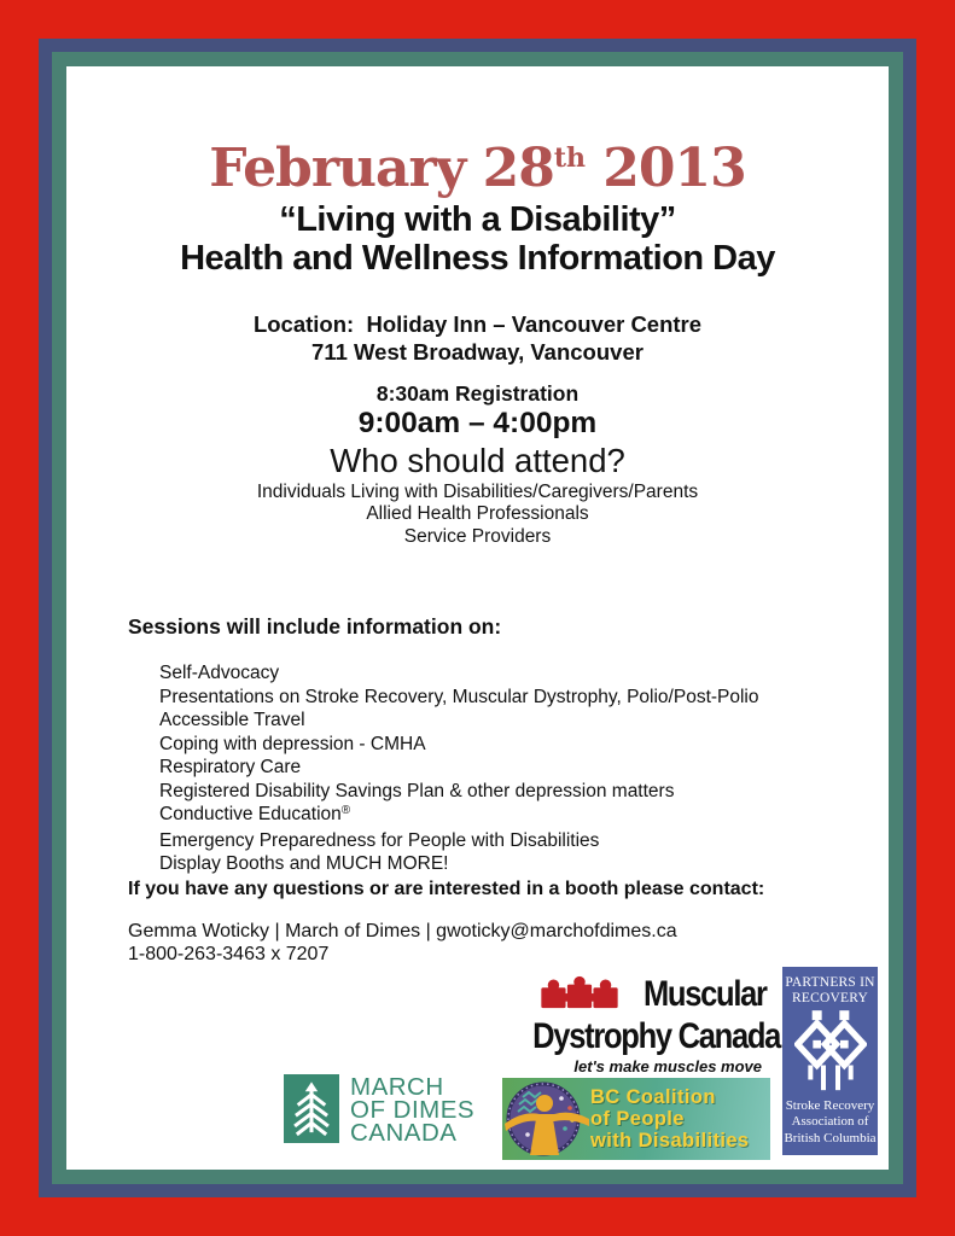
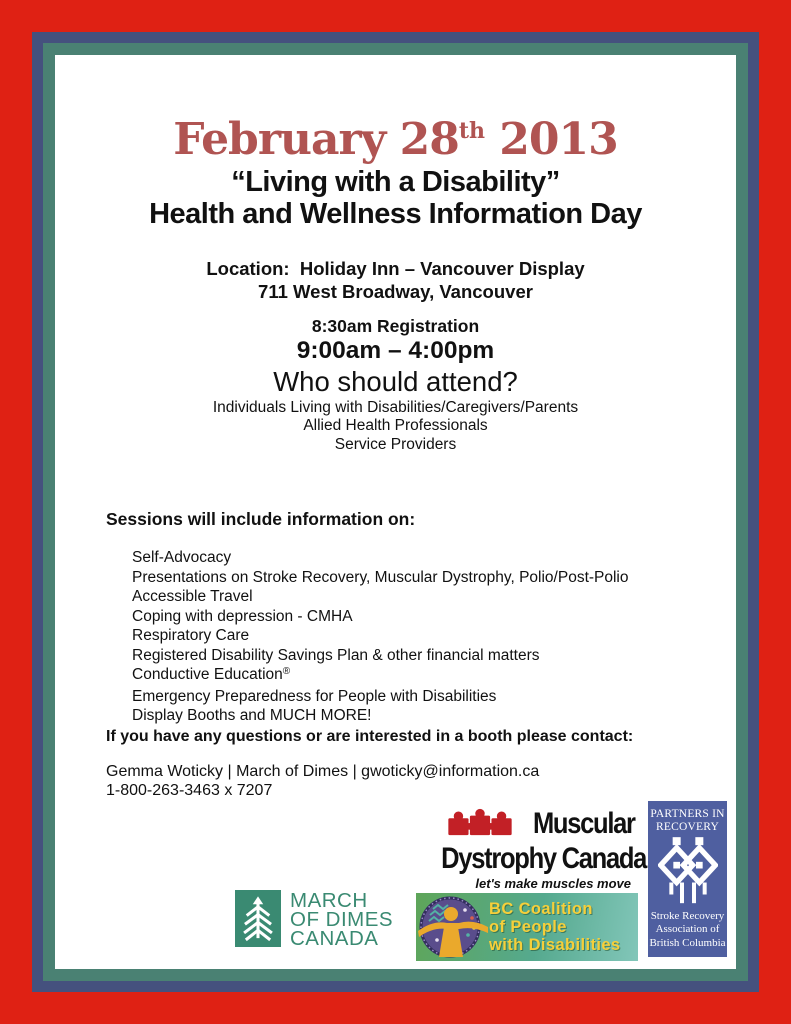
  February 28th 2013
  “Living with a Disability”
  Health and Wellness Information Day
- Location: Holiday Inn – Vancouver Centre
+ Location: Holiday Inn – Vancouver Display
  711 West Broadway, Vancouver
  8:30am Registration
  9:00am – 4:00pm
  Who should attend?
  Individuals Living with Disabilities/Caregivers/Parents
  Allied Health Professionals
  Service Providers
  Sessions will include information on:
  Self-Advocacy
  Presentations on Stroke Recovery, Muscular Dystrophy, Polio/Post-Polio
  Accessible Travel
  Coping with depression - CMHA
  Respiratory Care
- Registered Disability Savings Plan & other depression matters
+ Registered Disability Savings Plan & other financial matters
  Conductive Education®
  Emergency Preparedness for People with Disabilities
  Display Booths and MUCH MORE!
  If you have any questions or are interested in a booth please contact:
- Gemma Woticky | March of Dimes | gwoticky@marchofdimes.ca
+ Gemma Woticky | March of Dimes | gwoticky@information.ca
  1-800-263-3463 x 7207
  Muscular
  Dystrophy Canada
  let's make muscles move
  PARTNERS IN
  RECOVERY
  Stroke Recovery
  Association of
  British Columbia
  MARCH
  OF DIMES
  CANADA
  BC Coalition
  of People
  with Disabilities
